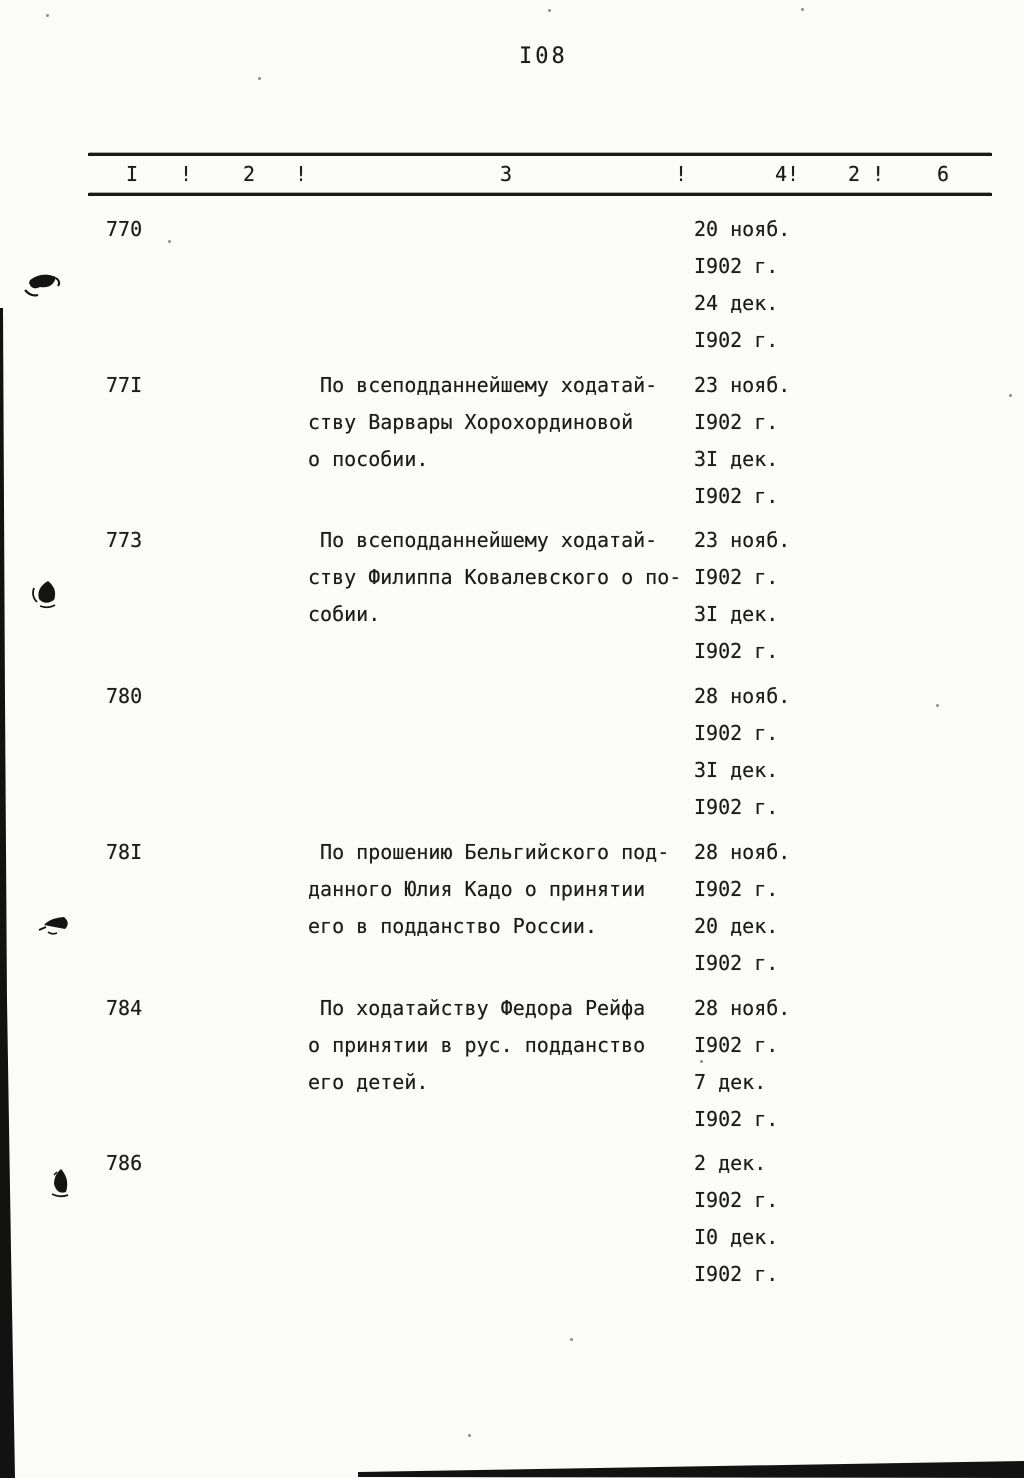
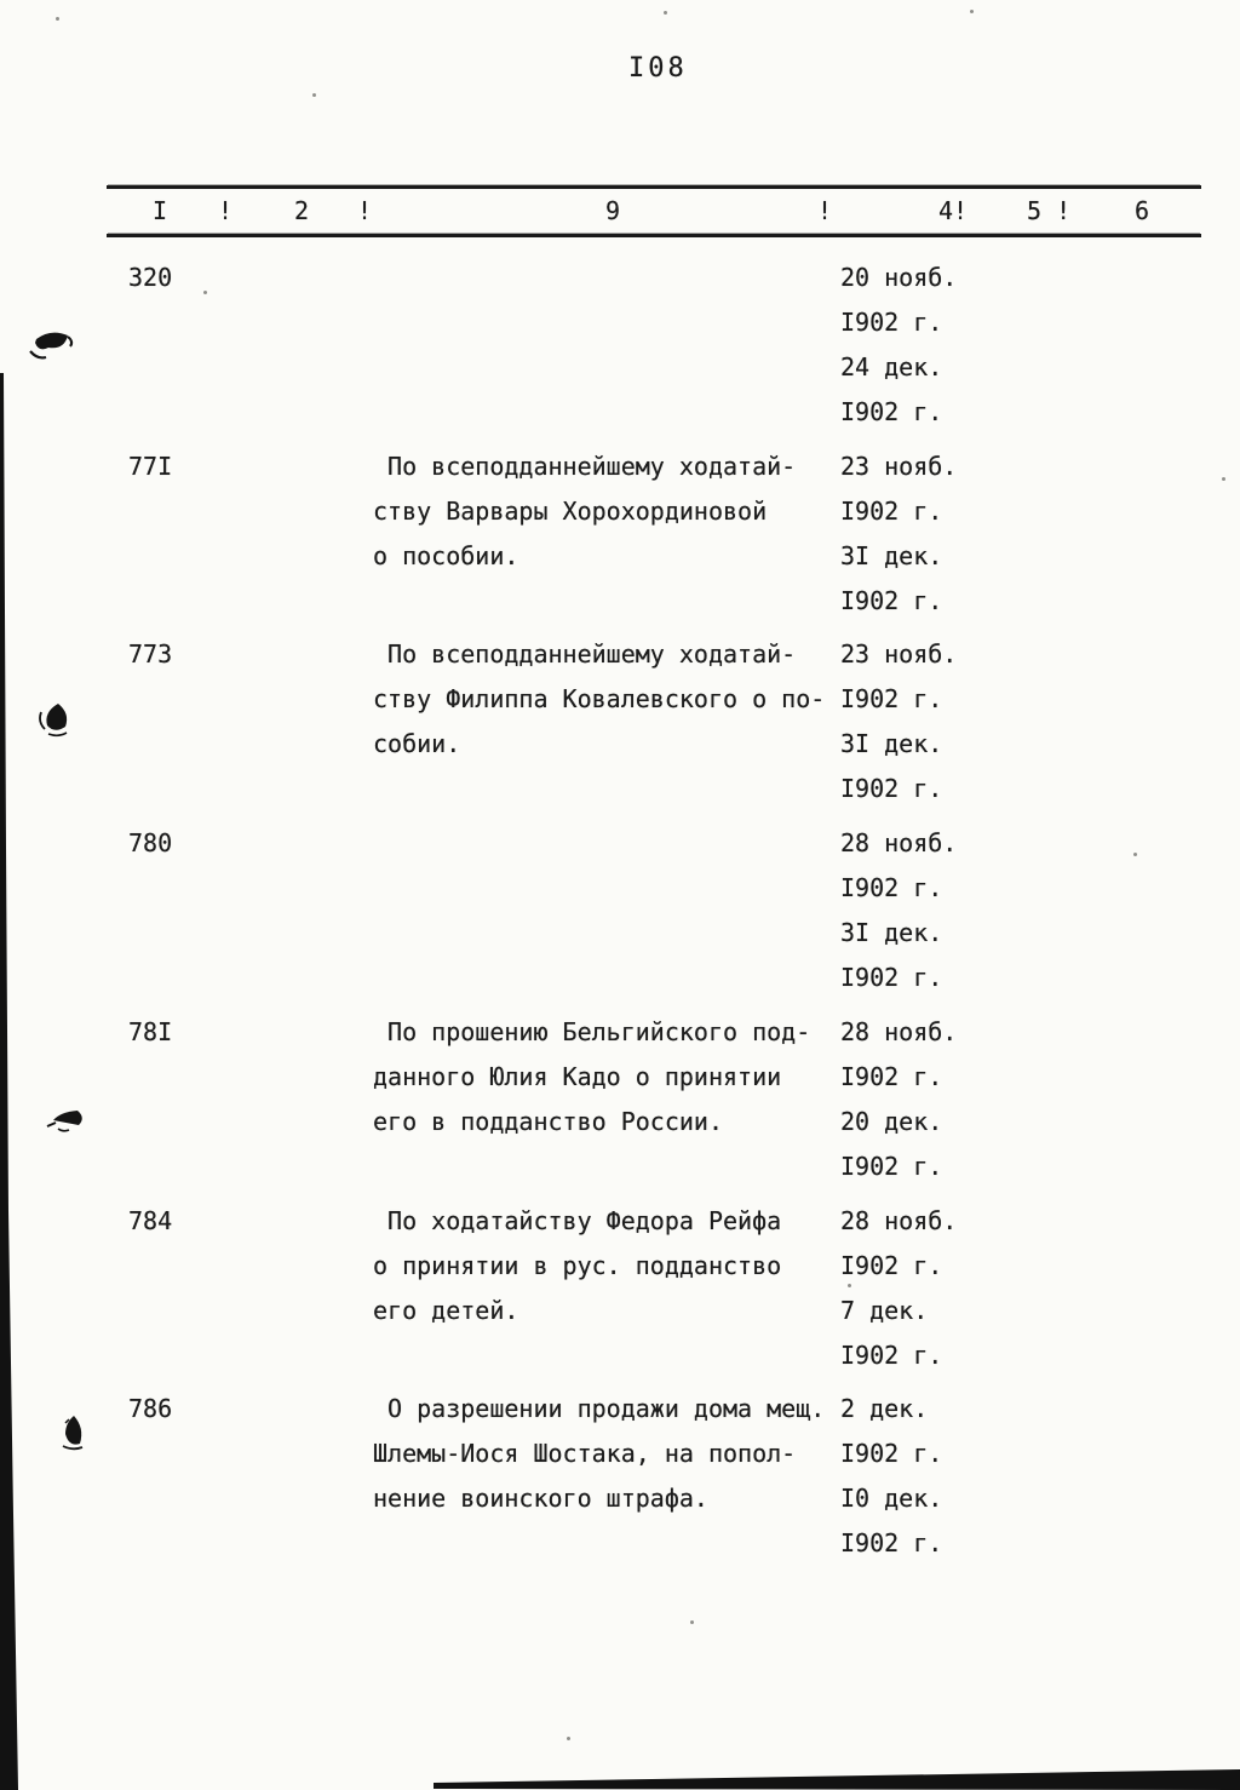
  I08
  I
  !
  2
  !
- 3
+ 9
  !
  4!
- 2 !
+ 5 !
  6
- 770
+ 320
  20 нояб.
  I902 г.
  24 дек.
  I902 г.
  77I
  По всеподданнейшему ходатай-
  ству Варвары Хорохординовой
  о пособии.
  23 нояб.
  I902 г.
  3I дек.
  I902 г.
  773
  По всеподданнейшему ходатай-
  ству Филиппа Ковалевского о по-
  собии.
  23 нояб.
  I902 г.
  3I дек.
  I902 г.
  780
  28 нояб.
  I902 г.
  3I дек.
  I902 г.
  78I
  По прошению Бельгийского под-
  данного Юлия Кадо о принятии
  его в подданство России.
  28 нояб.
  I902 г.
  20 дек.
  I902 г.
  784
  По ходатайству Федора Рейфа
  о принятии в рус. подданство
  его детей.
  28 нояб.
  I902 г.
  7 дек.
  I902 г.
  786
+ О разрешении продажи дома мещ.
+ Шлемы-Иося Шостака, на попол-
+ нение воинского штрафа.
  2 дек.
  I902 г.
  I0 дек.
  I902 г.
